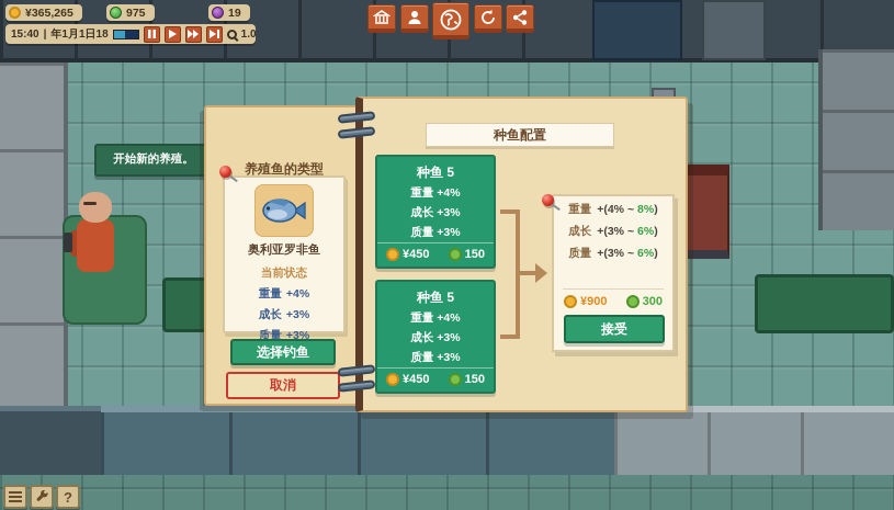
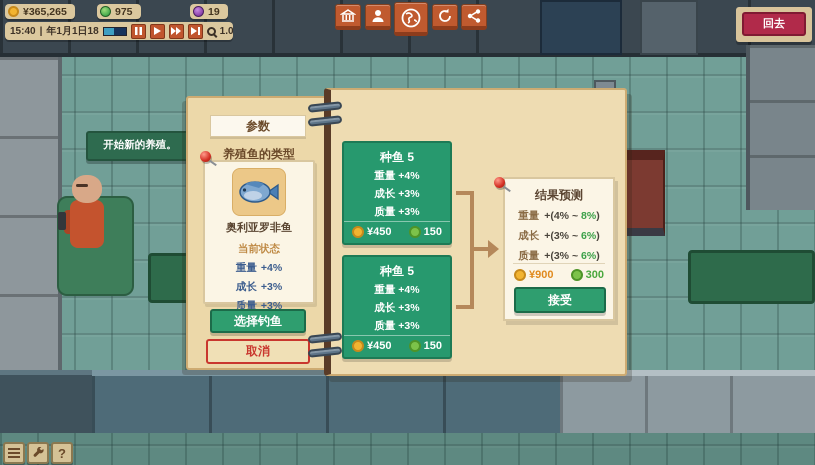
  开始新的养殖。
  ¥365,265
  975
  19
  15:40
  |
  年1月1日18
  1.0
+ 回去
+ 参数
  养殖鱼的类型
  奥利亚罗非鱼
  当前状态
  重量 +4%
  成长 +3%
  质量 +3%
  选择钓鱼
  取消
- 种鱼配置
  种鱼 5
  重量 +4%
  成长 +3%
  质量 +3%
  ¥450
  150
  种鱼 5
  重量 +4%
  成长 +3%
  质量 +3%
  ¥450
  150
+ 结果预测
  重量 +(4% ~ 8%)
  成长 +(3% ~ 6%)
  质量 +(3% ~ 6%)
  ¥900
  300
  接受
  ?
